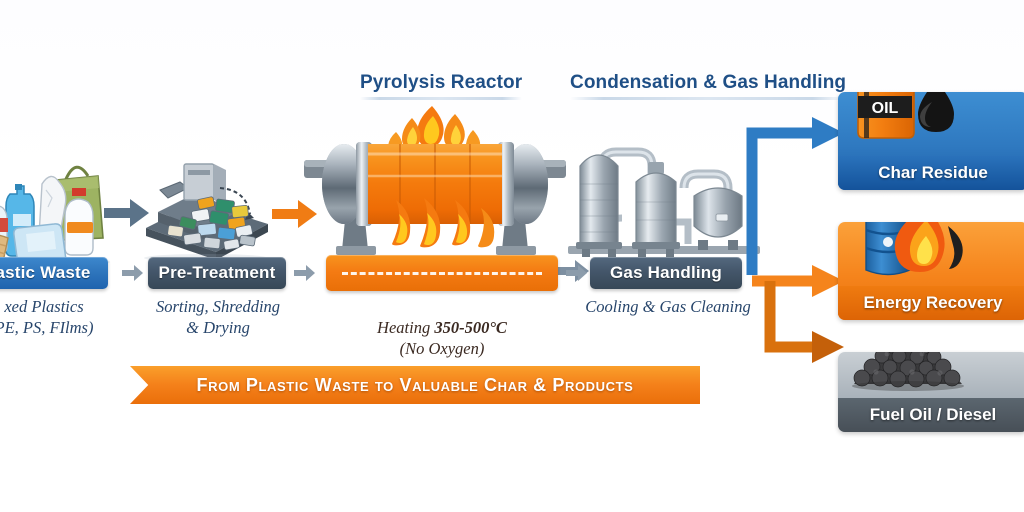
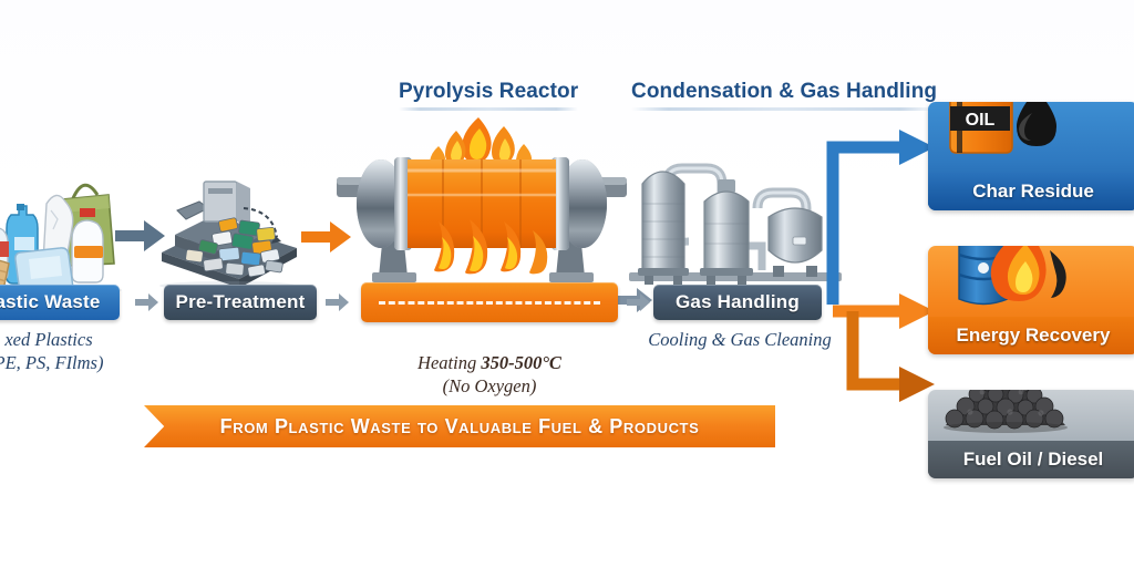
  Pyrolysis Reactor
  Condensation & Gas Handling
  OIL
  Char Residue
  Energy Recovery
  Fuel Oil / Diesel
  astic Waste
  Pre-Treatment
  Gas Handling
  xed Plastics
  E, PS, FIlms)
- Sorting, Shredding
- & Drying
  Heating 350-500°C
  (No Oxygen)
  Cooling & Gas Cleaning
- From Plastic Waste to Valuable Char & Products
+ From Plastic Waste to Valuable Fuel & Products
